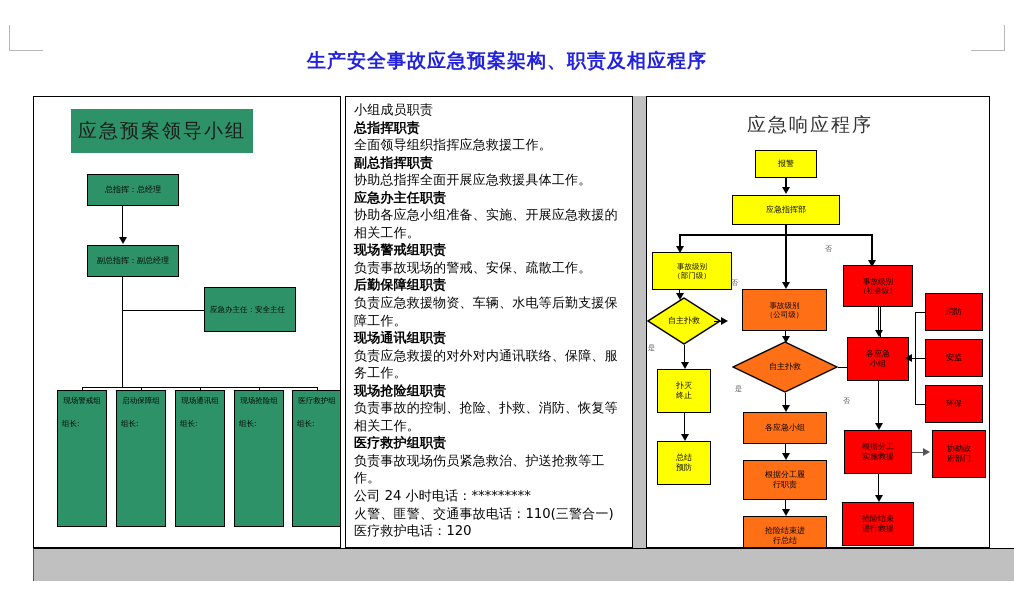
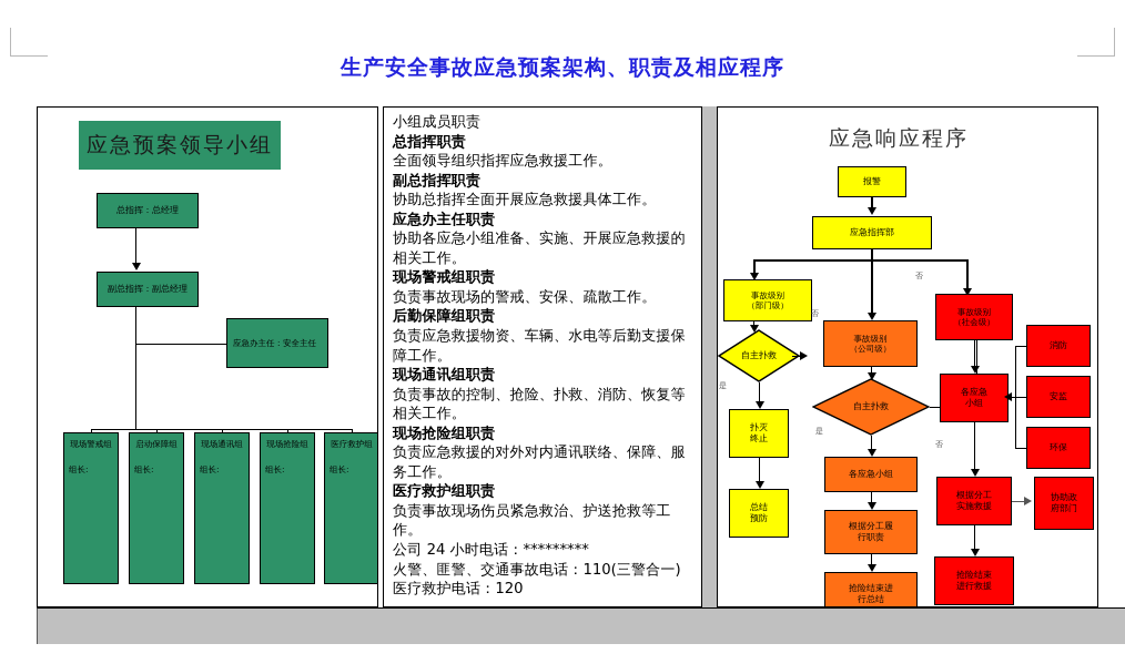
  生产安全事故应急预案架构、职责及相应程序
  应急预案领导小组
  总指挥：总经理
  副总指挥：副总经理
  应急办主任：安全主任
  现场警戒组
  启动保障组
  现场通讯组
  现场抢险组
  医疗救护组
  组长:
  组长:
  组长:
  组长:
  组长:
  小组成员职责
  总指挥职责
  全面领导组织指挥应急救援工作。
  副总指挥职责
  协助总指挥全面开展应急救援具体工作。
  应急办主任职责
  协助各应急小组准备、实施、开展应急救援的相关工作。
  现场警戒组职责
  负责事故现场的警戒、安保、疏散工作。
  后勤保障组职责
  负责应急救援物资、车辆、水电等后勤支援保障工作。
  现场通讯组职责
- 负责应急救援的对外对内通讯联络、保障、服务工作。
+ 负责事故的控制、抢险、扑救、消防、恢复等相关工作。
  现场抢险组职责
- 负责事故的控制、抢险、扑救、消防、恢复等相关工作。
+ 负责应急救援的对外对内通讯联络、保障、服务工作。
  医疗救护组职责
  负责事故现场伤员紧急救治、护送抢救等工作。
  公司 24 小时电话：*********
  火警、匪警、交通事故电话：110(三警合一)
  医疗救护电话：120
  应急响应程序
  报警
  应急指挥部
  事故级别
  （部门级）
  自主扑救
  扑灭
  终止
  总结
  预防
  事故级别
  （公司级）
  自主扑救
  各应急小组
  根据分工履
  行职责
  抢险结束进
  行总结
  事故级别
  （社会级）
  各应急
  小组
  消防
  安监
  环保
  根据分工
  实施救援
  协助政
  府部门
  抢险结束
  进行救援
  否
  否
  否
  是
  是
